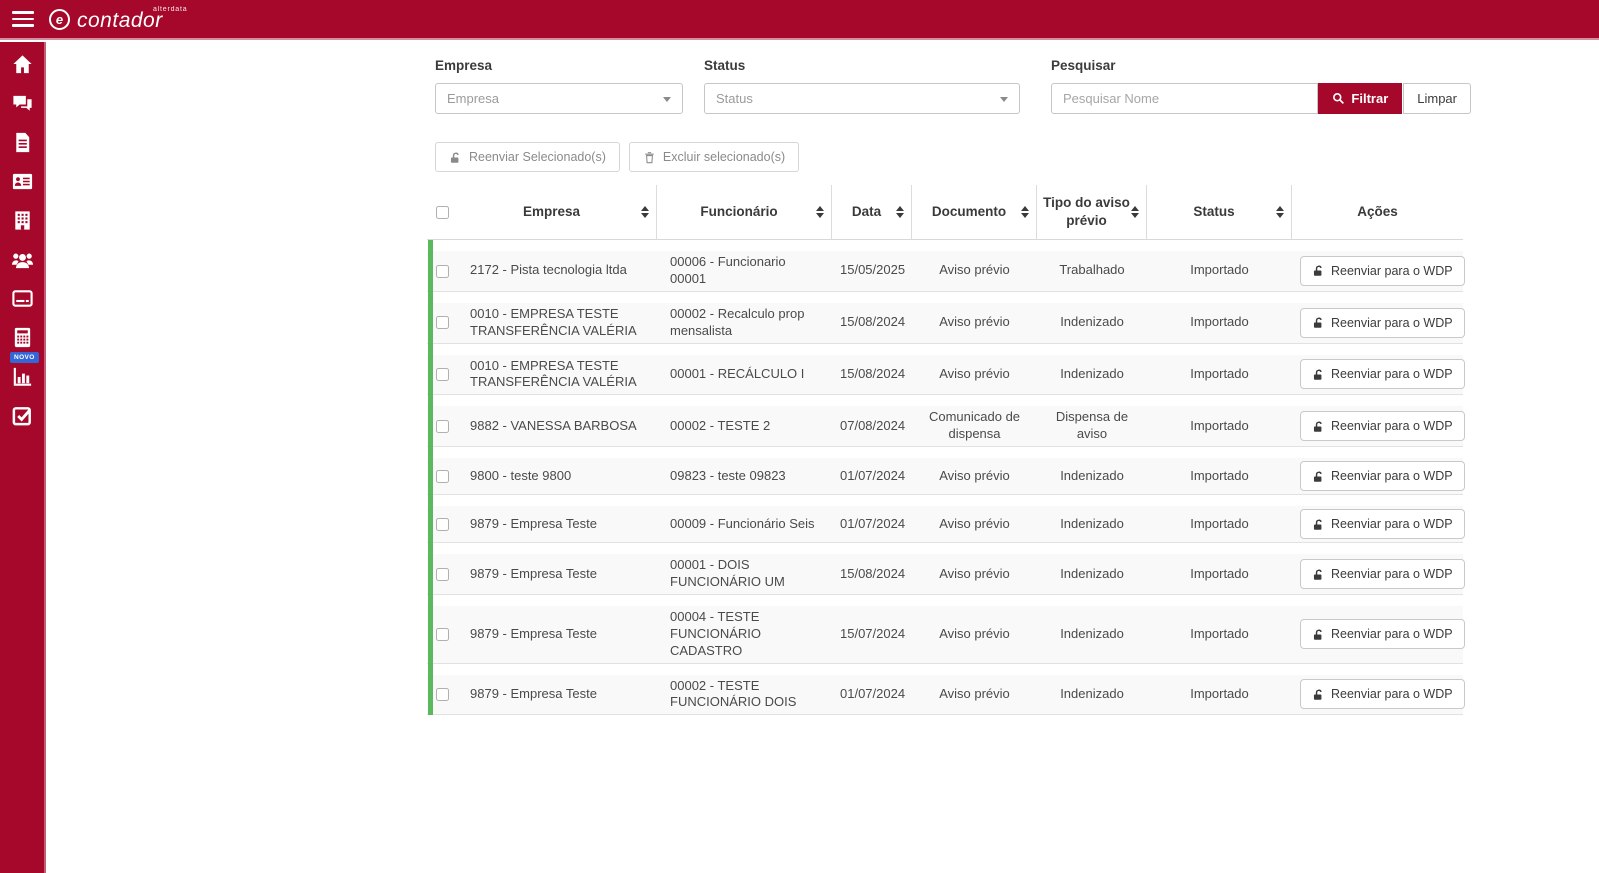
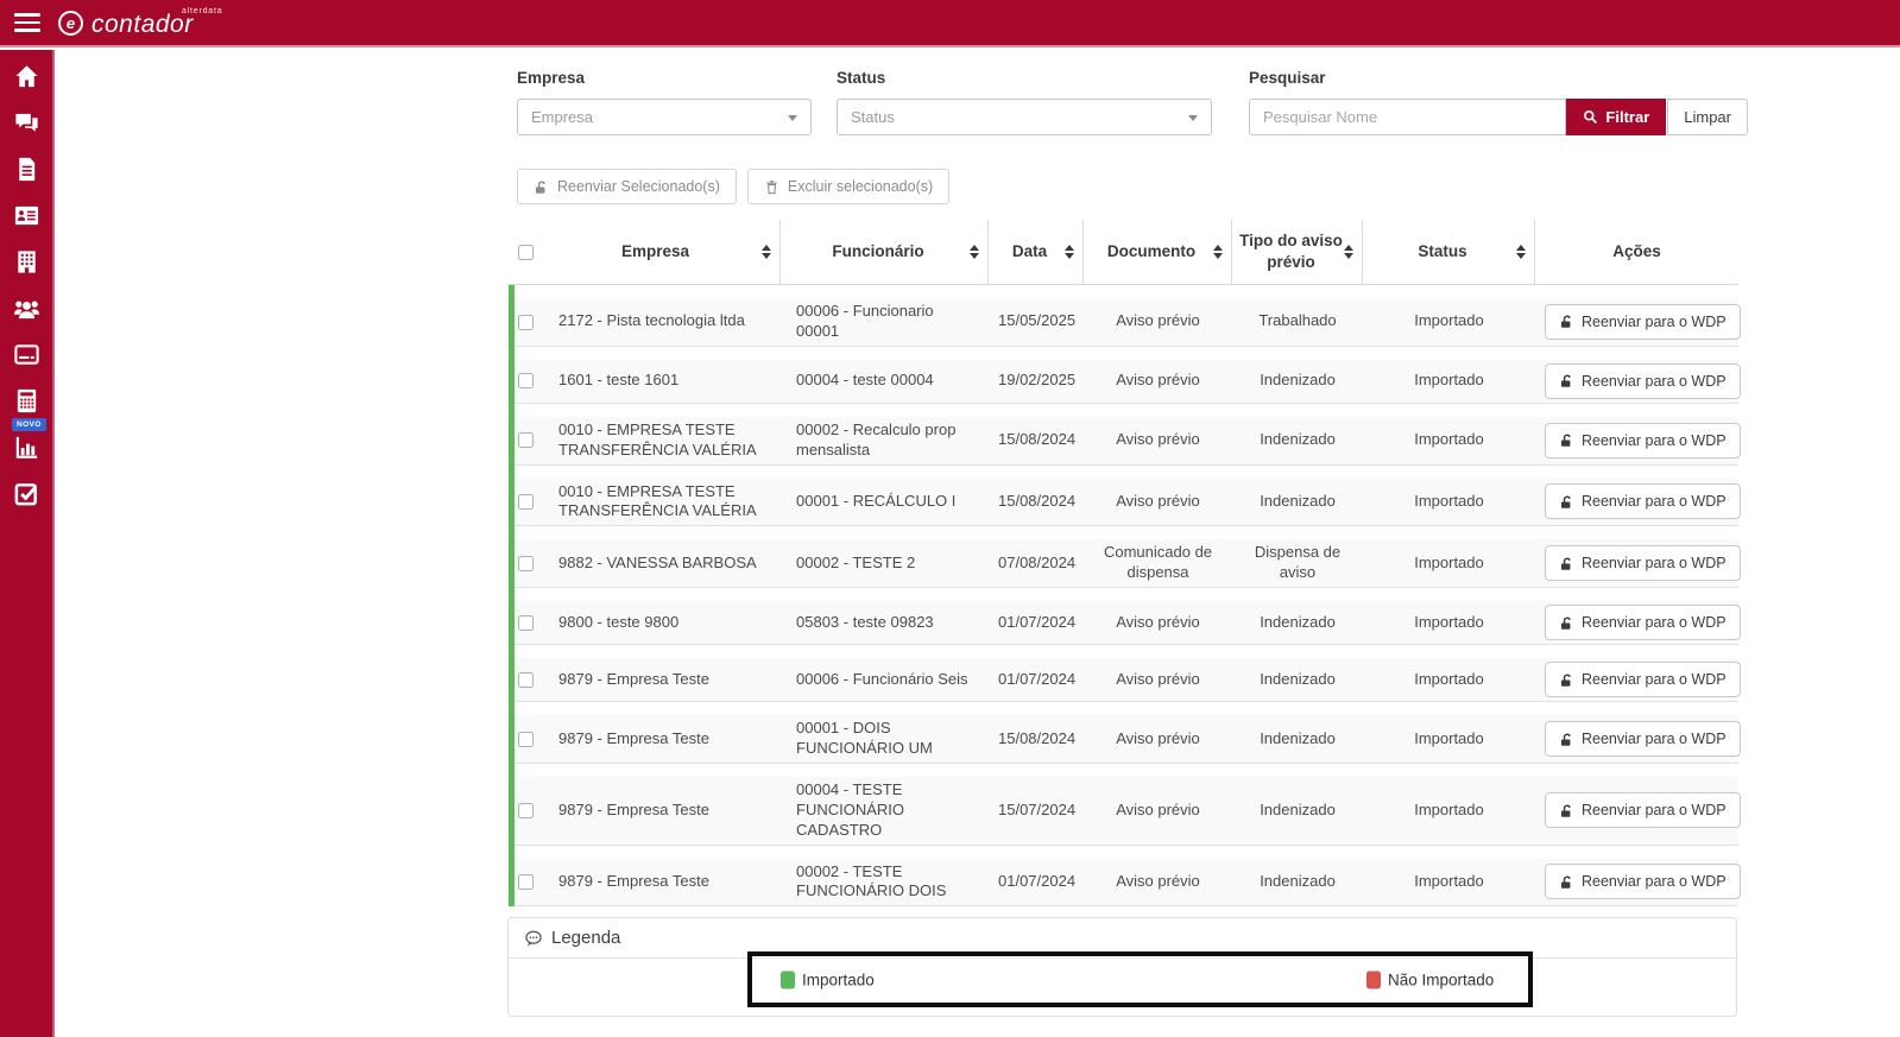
  e
  contador
  Empresa
  Empresa
  Status
  Status
  Pesquisar
  Pesquisar Nome
  Filtrar
  Limpar
  Reenviar Selecionado(s)
  Excluir selecionado(s)
  	Empresa	Funcionário	Data	Documento	Tipo do aviso prévio	Status	Ações
  	2172 - Pista tecnologia ltda	00006 - Funcionario 00001	15/05/2025	Aviso prévio	Trabalhado	Importado	Reenviar para o WDP
+ 	1601 - teste 1601	00004 - teste 00004	19/02/2025	Aviso prévio	Indenizado	Importado	Reenviar para o WDP
  	0010 - EMPRESA TESTE TRANSFERÊNCIA VALÉRIA	00002 - Recalculo prop mensalista	15/08/2024	Aviso prévio	Indenizado	Importado	Reenviar para o WDP
  	0010 - EMPRESA TESTE TRANSFERÊNCIA VALÉRIA	00001 - RECÁLCULO I	15/08/2024	Aviso prévio	Indenizado	Importado	Reenviar para o WDP
  	9882 - VANESSA BARBOSA	00002 - TESTE 2	07/08/2024	Comunicado de dispensa	Dispensa de aviso	Importado	Reenviar para o WDP
- 	9800 - teste 9800	09823 - teste 09823	01/07/2024	Aviso prévio	Indenizado	Importado	Reenviar para o WDP
+ 	9800 - teste 9800	05803 - teste 09823	01/07/2024	Aviso prévio	Indenizado	Importado	Reenviar para o WDP
- 	9879 - Empresa Teste	00009 - Funcionário Seis	01/07/2024	Aviso prévio	Indenizado	Importado	Reenviar para o WDP
+ 	9879 - Empresa Teste	00006 - Funcionário Seis	01/07/2024	Aviso prévio	Indenizado	Importado	Reenviar para o WDP
  	9879 - Empresa Teste	00001 - DOIS FUNCIONÁRIO UM	15/08/2024	Aviso prévio	Indenizado	Importado	Reenviar para o WDP
  	9879 - Empresa Teste	00004 - TESTE FUNCIONÁRIO CADASTRO	15/07/2024	Aviso prévio	Indenizado	Importado	Reenviar para o WDP
  	9879 - Empresa Teste	00002 - TESTE FUNCIONÁRIO DOIS	01/07/2024	Aviso prévio	Indenizado	Importado	Reenviar para o WDP
+ Legenda
+ Importado
+ Não Importado
